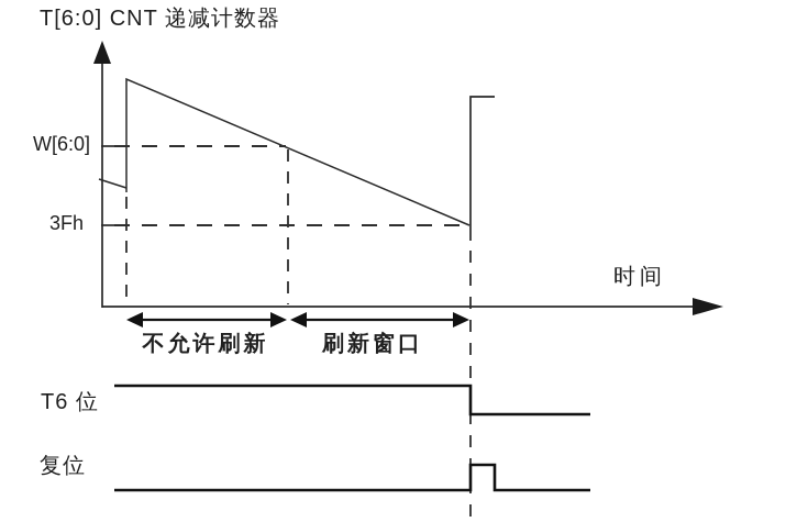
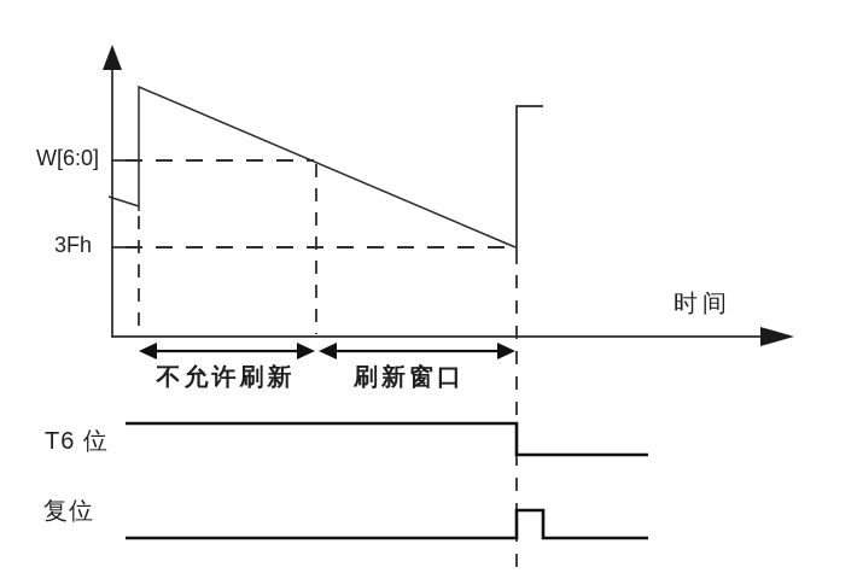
- T[6:0] CNT 递减计数器
  W[6:0]
  3Fh
  时间
  不允许刷新
  刷新窗口
  T6 位
  复位
